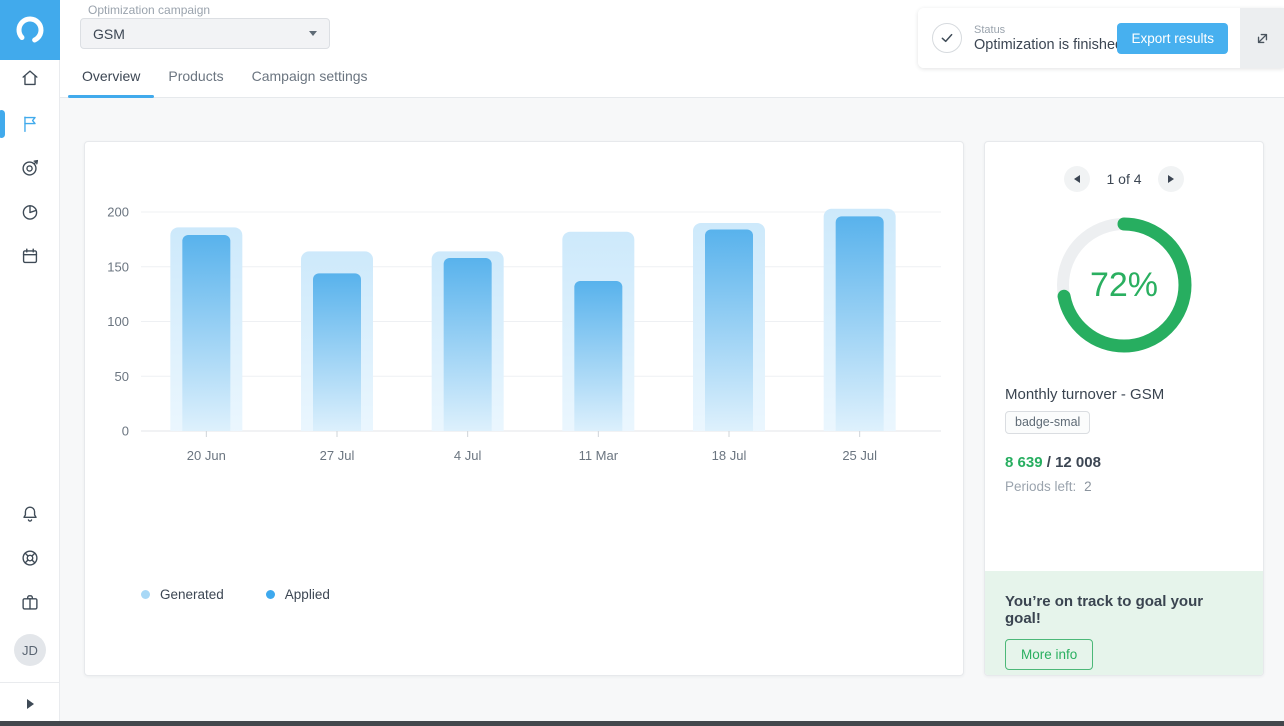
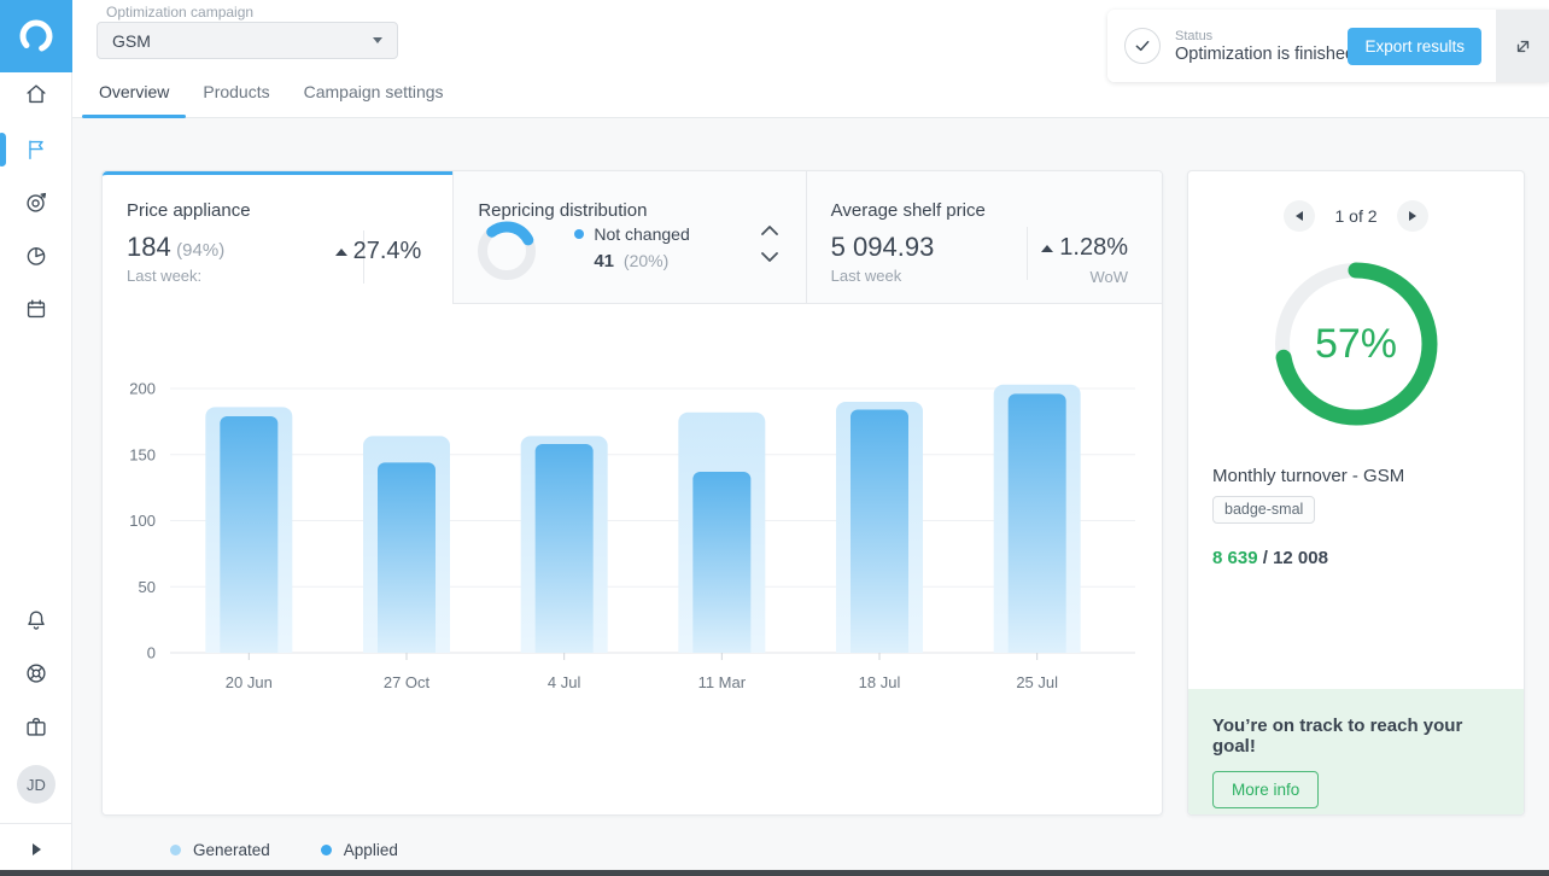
  JD
  Optimization campaign
  GSM
  Status
  Optimization is finishe
  Export results
  Overview
  Products
  Campaign settings
+ Price appliance
+ 184 (94%)
+ Last week:
+ 27.4%
+ Repricing distribution
+ Not changed
+ 41 (20%)
+ Average shelf price
+ 5 094.93
+ Last week
+ 1.28%
+ WoW
  0
  50
  100
  150
  200
  20 Jun
- 27 Jul
+ 27 Oct
  4 Jul
  11 Mar
  18 Jul
  25 Jul
  Generated
  Applied
- 1 of 4
+ 1 of 2
- 72%
+ 57%
  Monthly turnover - GSM
  badge-smal
  8 639 / 12 008
- Periods left: 2
- You’re on track to goal your goal!
+ You’re on track to reach your goal!
  More info
